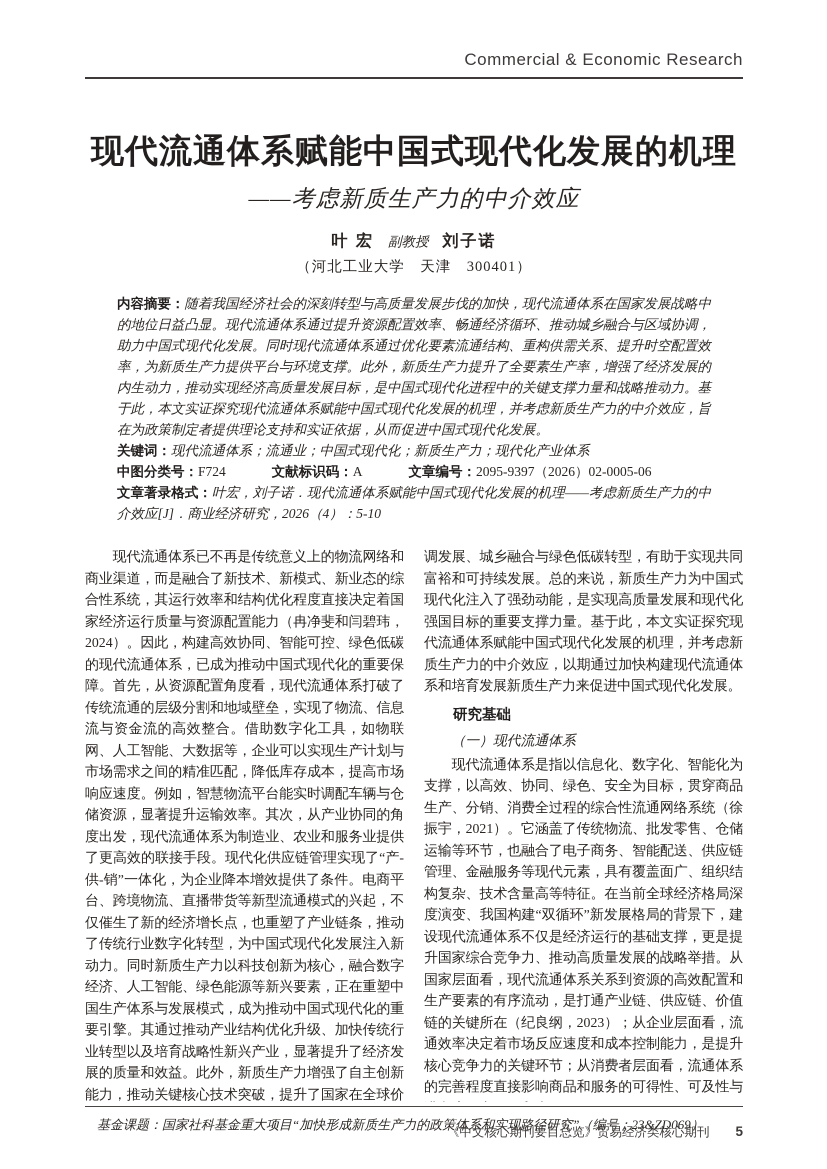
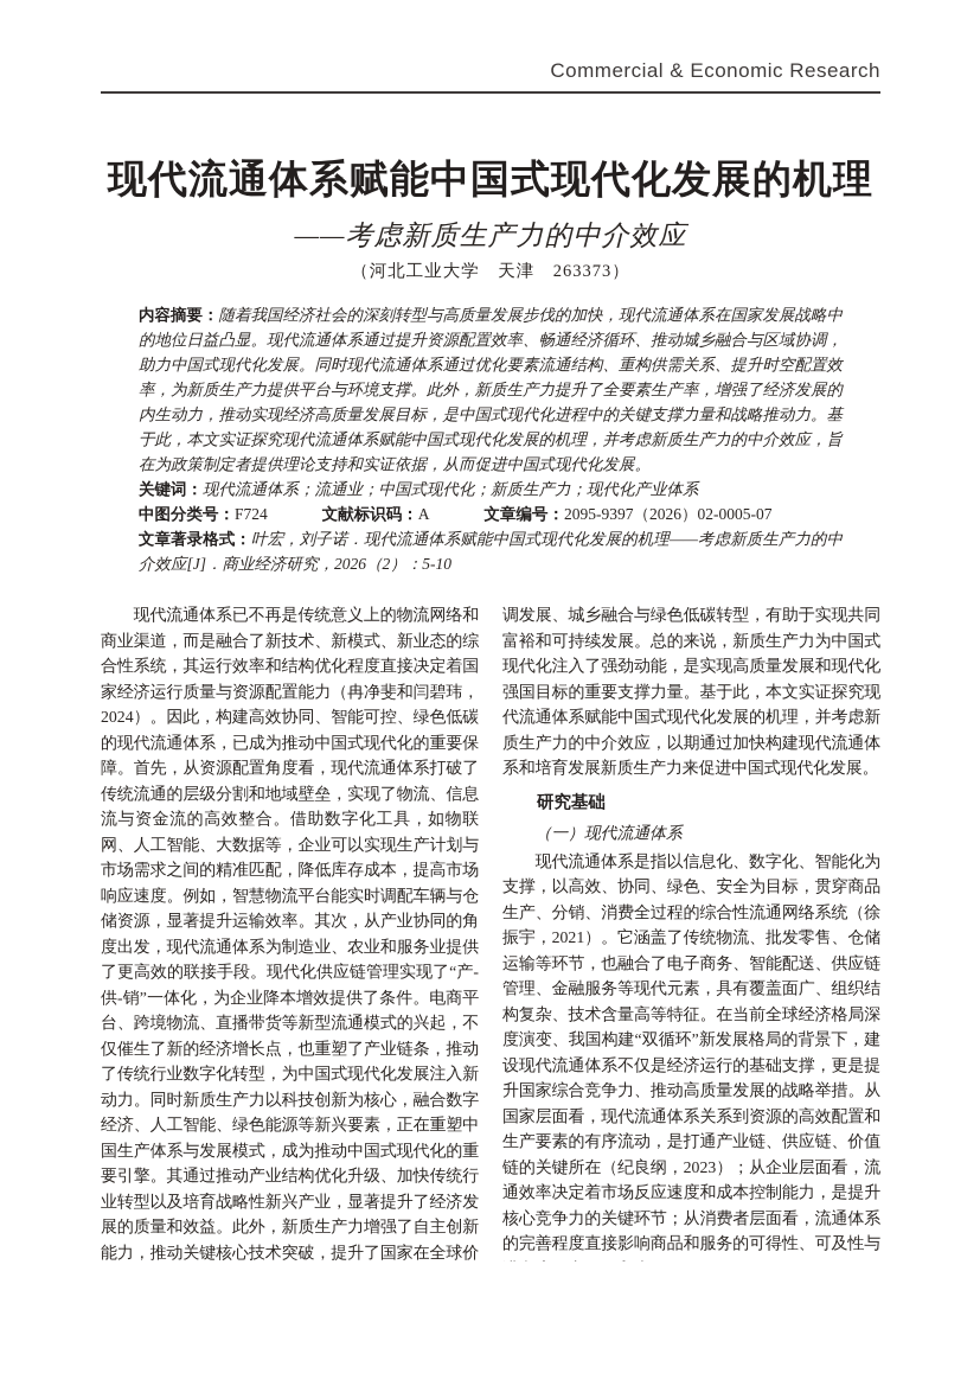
  Commercial & Economic Research
  现代流通体系赋能中国式现代化发展的机理
  ——考虑新质生产力的中介效应
- 叶 宏 副教授 刘子诺
- （河北工业大学 天津 300401）
+ （河北工业大学 天津 263373）
  内容摘要：随着我国经济社会的深刻转型与高质量发展步伐的加快，现代流通体系在国家发展战略中的地位日益凸显。现代流通体系通过提升资源配置效率、畅通经济循环、推动城乡融合与区域协调，助力中国式现代化发展。同时现代流通体系通过优化要素流通结构、重构供需关系、提升时空配置效率，为新质生产力提供平台与环境支撑。此外，新质生产力提升了全要素生产率，增强了经济发展的内生动力，推动实现经济高质量发展目标，是中国式现代化进程中的关键支撑力量和战略推动力。基于此，本文实证探究现代流通体系赋能中国式现代化发展的机理，并考虑新质生产力的中介效应，旨在为政策制定者提供理论支持和实证依据，从而促进中国式现代化发展。
  关键词：现代流通体系；流通业；中国式现代化；新质生产力；现代化产业体系
  中图分类号：F724
  文献标识码：A
- 文章编号：2095-9397（2026）02-0005-06
+ 文章编号：2095-9397（2026）02-0005-07
- 文章著录格式：叶宏，刘子诺．现代流通体系赋能中国式现代化发展的机理——考虑新质生产力的中介效应[J]．商业经济研究，2026（4）：5-10
+ 文章著录格式：叶宏，刘子诺．现代流通体系赋能中国式现代化发展的机理——考虑新质生产力的中介效应[J]．商业经济研究，2026（2）：5-10
  现代流通体系已不再是传统意义上的物流网络和商业渠道，而是融合了新技术、新模式、新业态的综合性系统，其运行效率和结构优化程度直接决定着国家经济运行质量与资源配置能力（冉净斐和闫碧玮，2024）。因此，构建高效协同、智能可控、绿色低碳的现代流通体系，已成为推动中国式现代化的重要保障。首先，从资源配置角度看，现代流通体系打破了传统流通的层级分割和地域壁垒，实现了物流、信息流与资金流的高效整合。借助数字化工具，如物联网、人工智能、大数据等，企业可以实现生产计划与市场需求之间的精准匹配，降低库存成本，提高市场响应速度。例如，智慧物流平台能实时调配车辆与仓储资源，显著提升运输效率。其次，从产业协同的角度出发，现代流通体系为制造业、农业和服务业提供了更高效的联接手段。现代化供应链管理实现了“产-供-销”一体化，为企业降本增效提供了条件。电商平台、跨境物流、直播带货等新型流通模式的兴起，不仅催生了新的经济增长点，也重塑了产业链条，推动了传统行业数字化转型，为中国式现代化发展注入新动力。同时新质生产力以科技创新为核心，融合数字经济、人工智能、绿色能源等新兴要素，正在重塑中国生产体系与发展模式，成为推动中国式现代化的重要引擎。其通过推动产业结构优化升级、加快传统行业转型以及培育战略性新兴产业，显著提升了经济发展的质量和效益。此外，新质生产力增强了自主创新能力，推动关键核心技术突破，提升了国家在全球价
  调发展、城乡融合与绿色低碳转型，有助于实现共同富裕和可持续发展。总的来说，新质生产力为中国式现代化注入了强劲动能，是实现高质量发展和现代化强国目标的重要支撑力量。基于此，本文实证探究现代流通体系赋能中国式现代化发展的机理，并考虑新质生产力的中介效应，以期通过加快构建现代流通体系和培育发展新质生产力来促进中国式现代化发展。
  研究基础
  （一）现代流通体系
  现代流通体系是指以信息化、数字化、智能化为支撑，以高效、协同、绿色、安全为目标，贯穿商品生产、分销、消费全过程的综合性流通网络系统（徐振宇，2021）。它涵盖了传统物流、批发零售、仓储运输等环节，也融合了电子商务、智能配送、供应链管理、金融服务等现代元素，具有覆盖面广、组织结构复杂、技术含量高等特征。在当前全球经济格局深度演变、我国构建“双循环”新发展格局的背景下，建设现代流通体系不仅是经济运行的基础支撑，更是提升国家综合竞争力、推动高质量发展的战略举措。从国家层面看，现代流通体系关系到资源的高效配置和生产要素的有序流动，是打通产业链、供应链、价值链的关键所在（纪良纲，2023）；从企业层面看，流通效率决定着市场反应速度和成本控制能力，是提升核心竞争力的关键环节；从消费者层面看，流通体系的完善程度直接影响商品和服务的可得性、可及性与
- 基金课题：国家社科基金重大项目“加快形成新质生产力的政策体系和实现路径研究”（编号：23&ZD069）
- 《中文核心期刊要目总览》贸易经济类核心期刊
- 5
